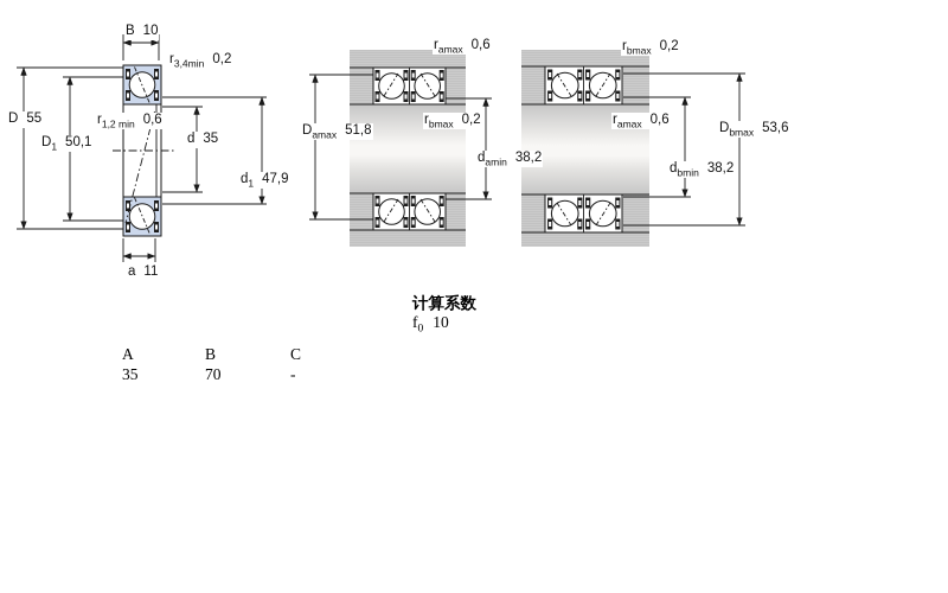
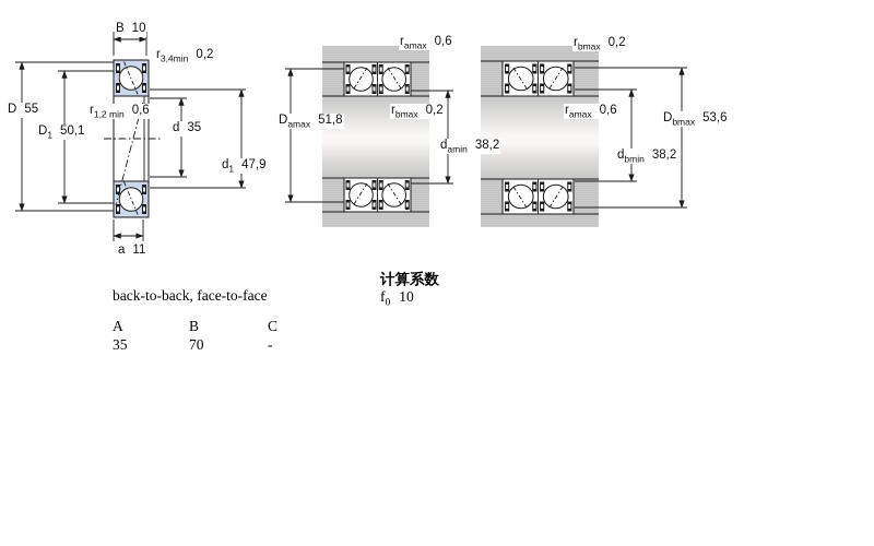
  B 10
  r3,4min 0,2
  D 55
  D1 50,1
  r1,2 min 0,6
  d 35
  d1 47,9
  a 11
  ramax 0,6
  Damax 51,8
  rbmax 0,2
  damin 38,2
  rbmax 0,2
  ramax 0,6
  Dbmax 53,6
  dbmin 38,2
+ back-to-back, face-to-face
  计算系数
  f010
  A
  B
  C
  35
  70
  -
